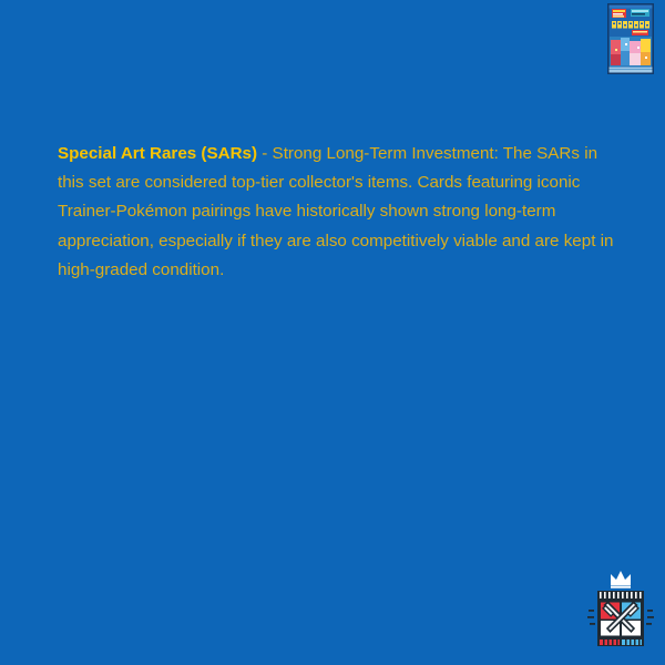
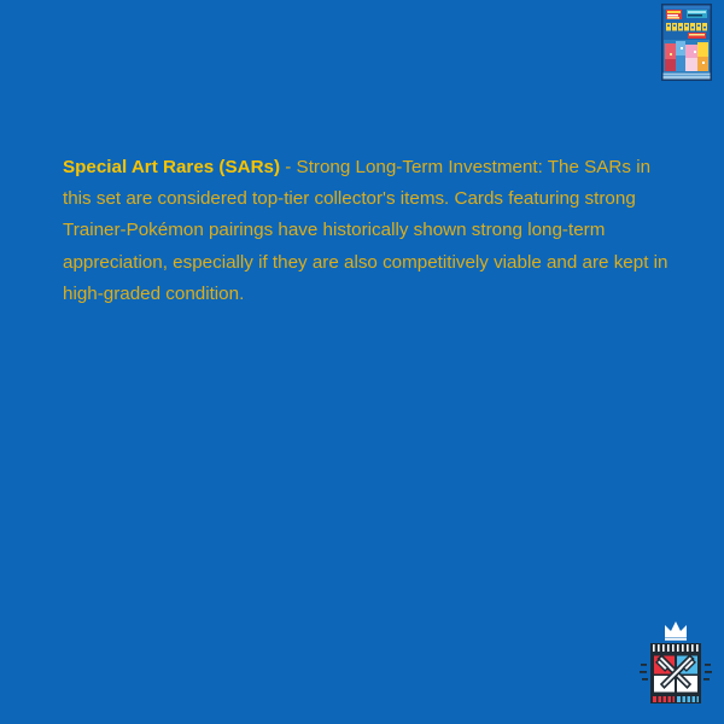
- Special Art Rares (SARs) - Strong Long-Term Investment: The SARs in this set are considered top-tier collector's items. Cards featuring iconic Trainer-Pokémon pairings have historically shown strong long-term appreciation, especially if they are also competitively viable and are kept in high-graded condition.
+ Special Art Rares (SARs) - Strong Long-Term Investment: The SARs in this set are considered top-tier collector's items. Cards featuring strong Trainer-Pokémon pairings have historically shown strong long-term appreciation, especially if they are also competitively viable and are kept in high-graded condition.
